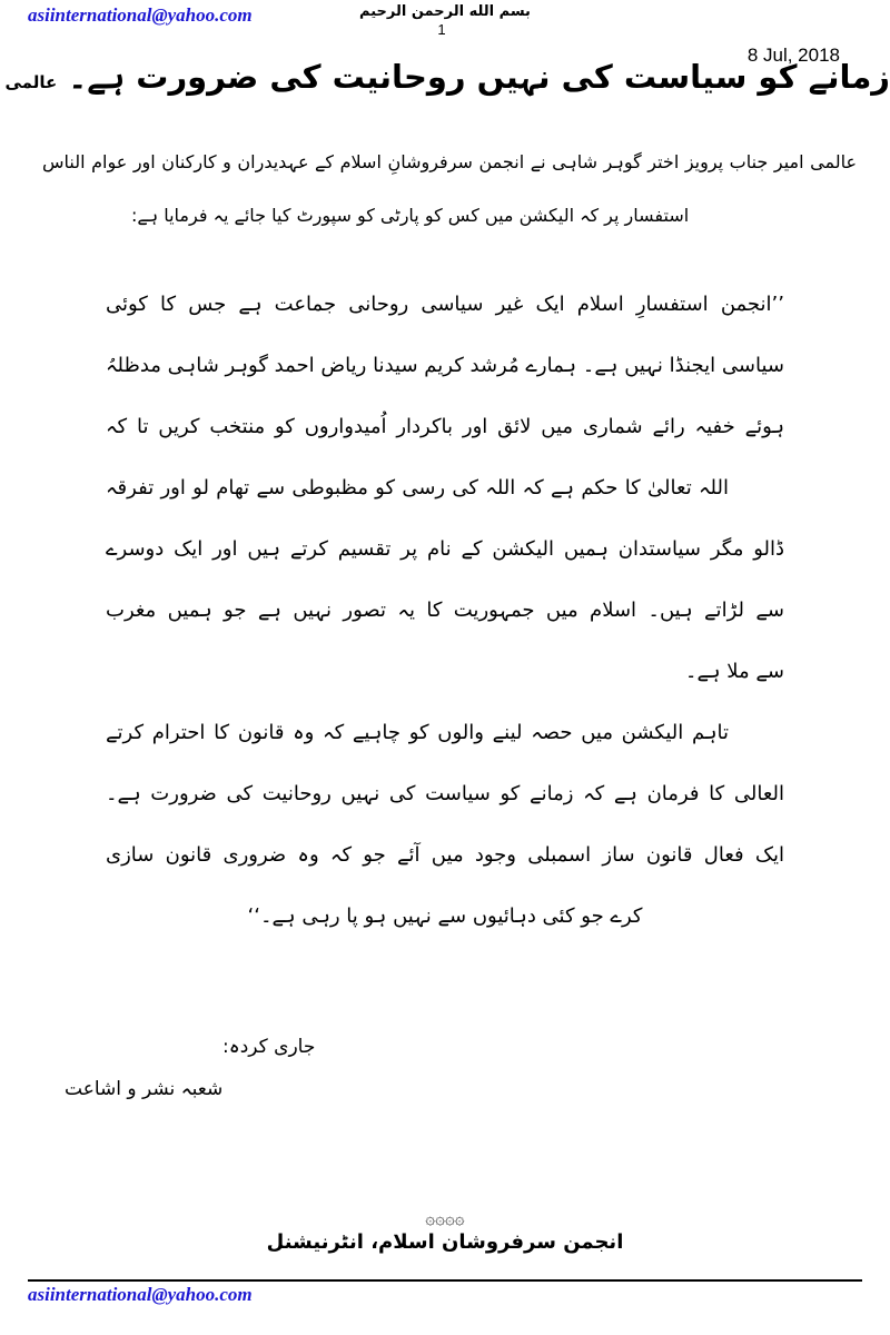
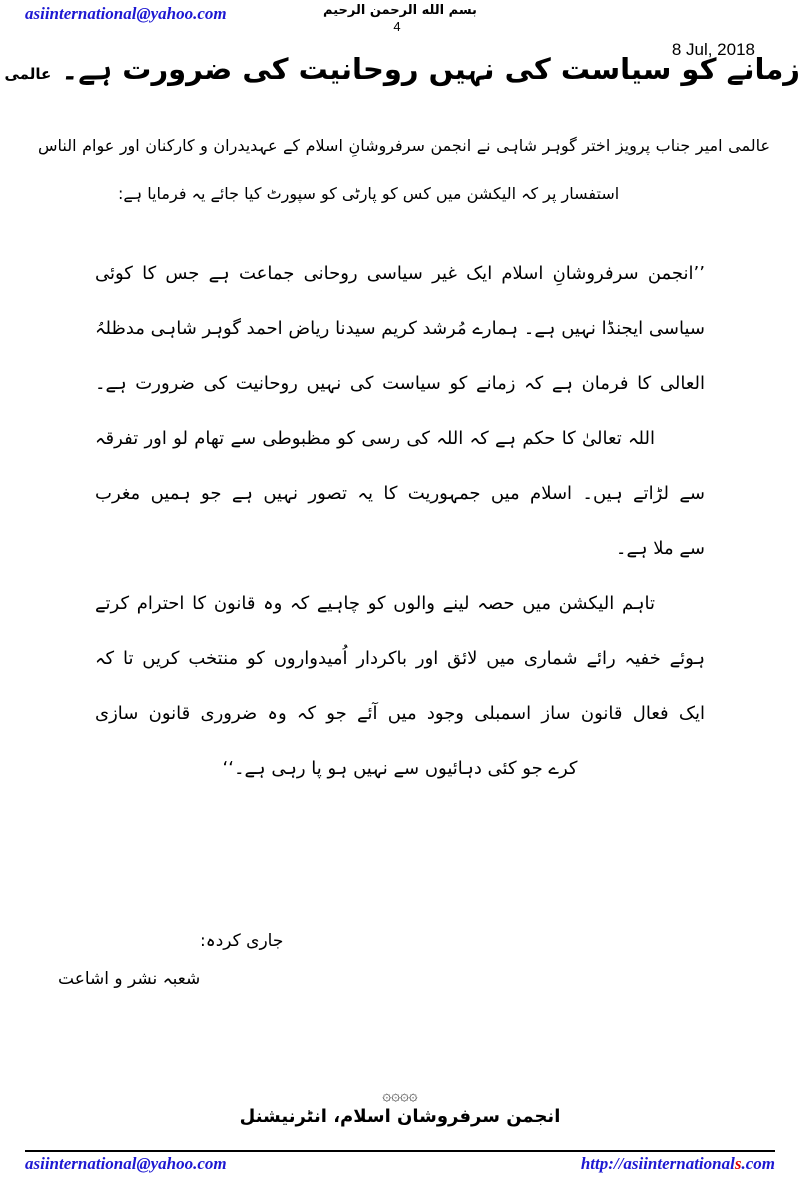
  asiinternational@yahoo.com
  بسم الله الرحمن الرحيم
- 1
+ 4
  8 Jul, 2018
  زمانے کو سیاست کی نہیں روحانیت کی ضرورت ہے۔عالمی
  عالمی امیر جناب پرویز اختر گوہر شاہی نے انجمن سرفروشانِ اسلام کے عہدیدران و کارکنان اور عوام الناس
  استفسار پر کہ الیکشن میں کس کو پارٹی کو سپورٹ کیا جائے یہ فرمایا ہے:
- ’’انجمن استفسارِ اسلام ایک غیر سیاسی روحانی جماعت ہے جس کا کوئی
+ ’’انجمن سرفروشانِ اسلام ایک غیر سیاسی روحانی جماعت ہے جس کا کوئی
  سیاسی ایجنڈا نہیں ہے۔ ہمارے مُرشد کریم سیدنا ریاض احمد گوہر شاہی مدظلہُ
- ہوئے خفیہ رائے شماری میں لائق اور باکردار اُمیدواروں کو منتخب کریں تا کہ
+ العالی کا فرمان ہے کہ زمانے کو سیاست کی نہیں روحانیت کی ضرورت ہے۔
  اللہ تعالیٰ کا حکم ہے کہ اللہ کی رسی کو مظبوطی سے تھام لو اور تفرقہ
- ڈالو مگر سیاستدان ہمیں الیکشن کے نام پر تقسیم کرتے ہیں اور ایک دوسرے
  سے لڑاتے ہیں۔ اسلام میں جمہوریت کا یہ تصور نہیں ہے جو ہمیں مغرب
  سے ملا ہے۔
  تاہم الیکشن میں حصہ لینے والوں کو چاہیے کہ وہ قانون کا احترام کرتے
- العالی کا فرمان ہے کہ زمانے کو سیاست کی نہیں روحانیت کی ضرورت ہے۔
+ ہوئے خفیہ رائے شماری میں لائق اور باکردار اُمیدواروں کو منتخب کریں تا کہ
  ایک فعال قانون ساز اسمبلی وجود میں آئے جو کہ وہ ضروری قانون سازی
  کرے جو کئی دہائیوں سے نہیں ہو پا رہی ہے۔‘‘
  جاری کردہ:
  شعبہ نشر و اشاعت
  ۞۞۞۞
  انجمن سرفروشان اسلام، انٹرنیشنل
  asiinternational@yahoo.com
+ http://asiinternationals.com
